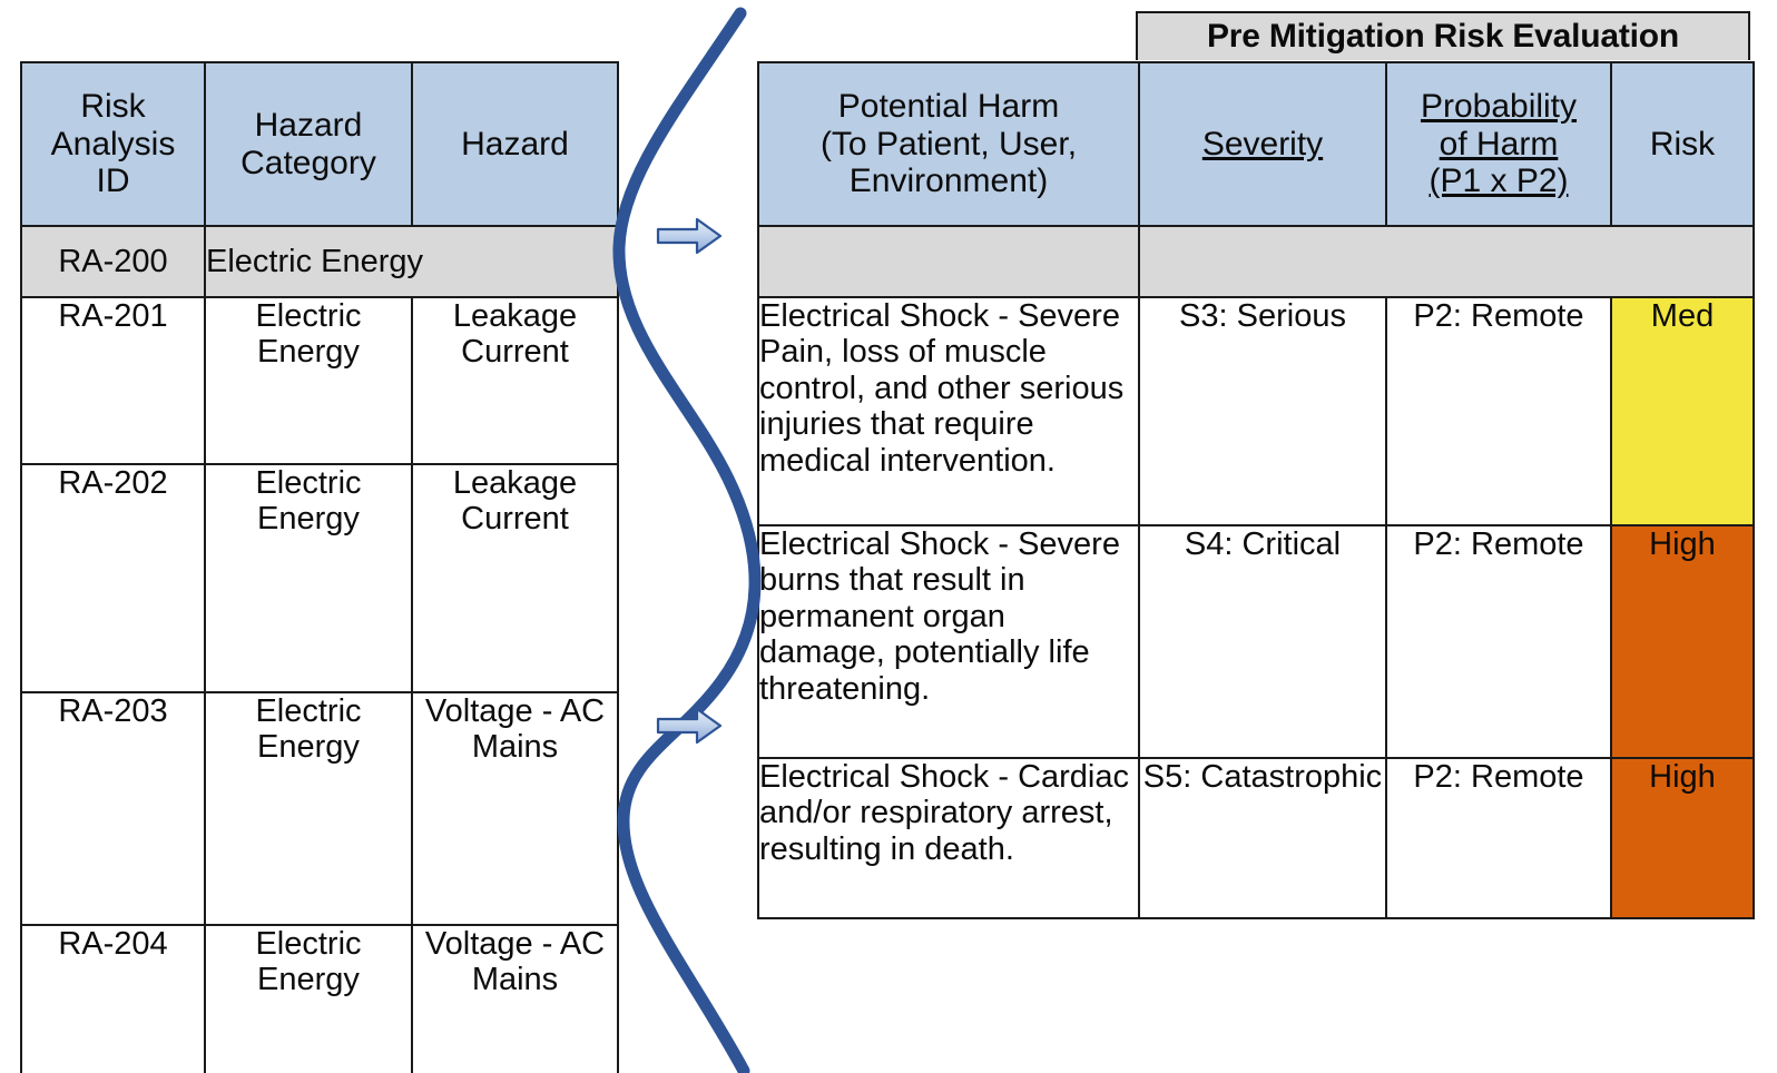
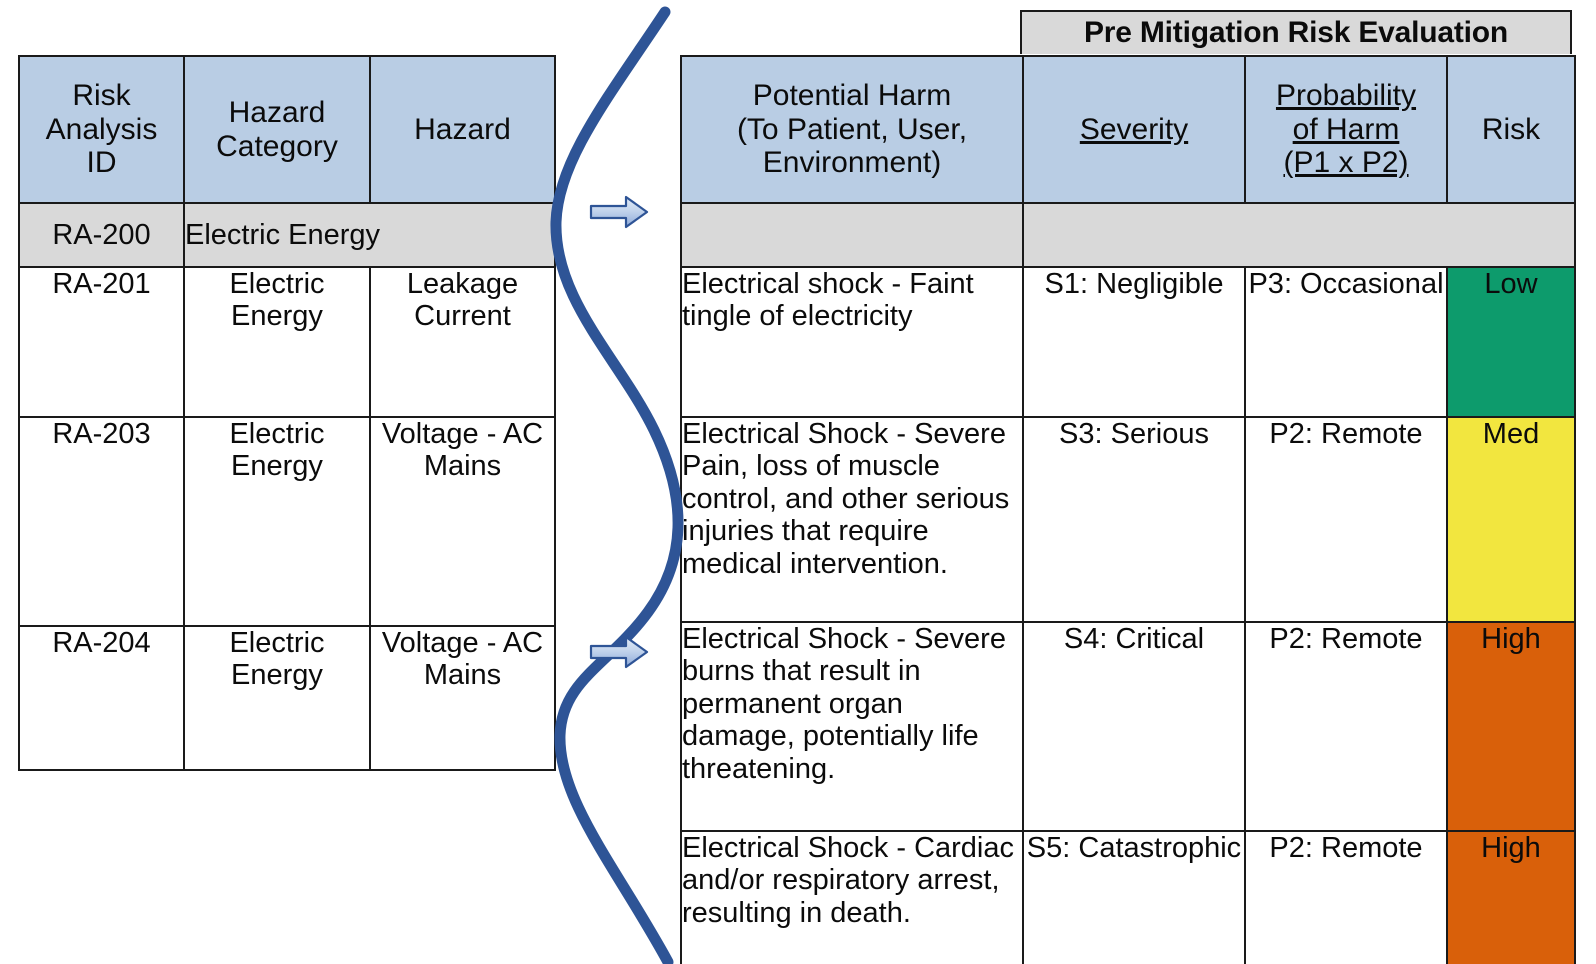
  Pre Mitigation Risk Evaluation
  Risk Analysis ID	Hazard Category	Hazard
  RA-200	Electric Energy
  RA-201	Electric Energy	Leakage Current
- RA-202	Electric Energy	Leakage Current
  RA-203	Electric Energy	Voltage - AC Mains
  RA-204	Electric Energy	Voltage - AC Mains
  Potential Harm (To Patient, User, Environment)	Severity	Probability of Harm (P1 x P2)	Risk
+ Electrical shock - Faint tingle of electricity	S1: Negligible	P3: Occasional	Low
  Electrical Shock - Severe Pain, loss of muscle control, and other serious injuries that require medical intervention.	S3: Serious	P2: Remote	Med
  Electrical Shock - Severe burns that result in permanent organ damage, potentially life threatening.	S4: Critical	P2: Remote	High
  Electrical Shock - Cardiac and/or respiratory arrest, resulting in death.	S5: Catastrophic	P2: Remote	High
